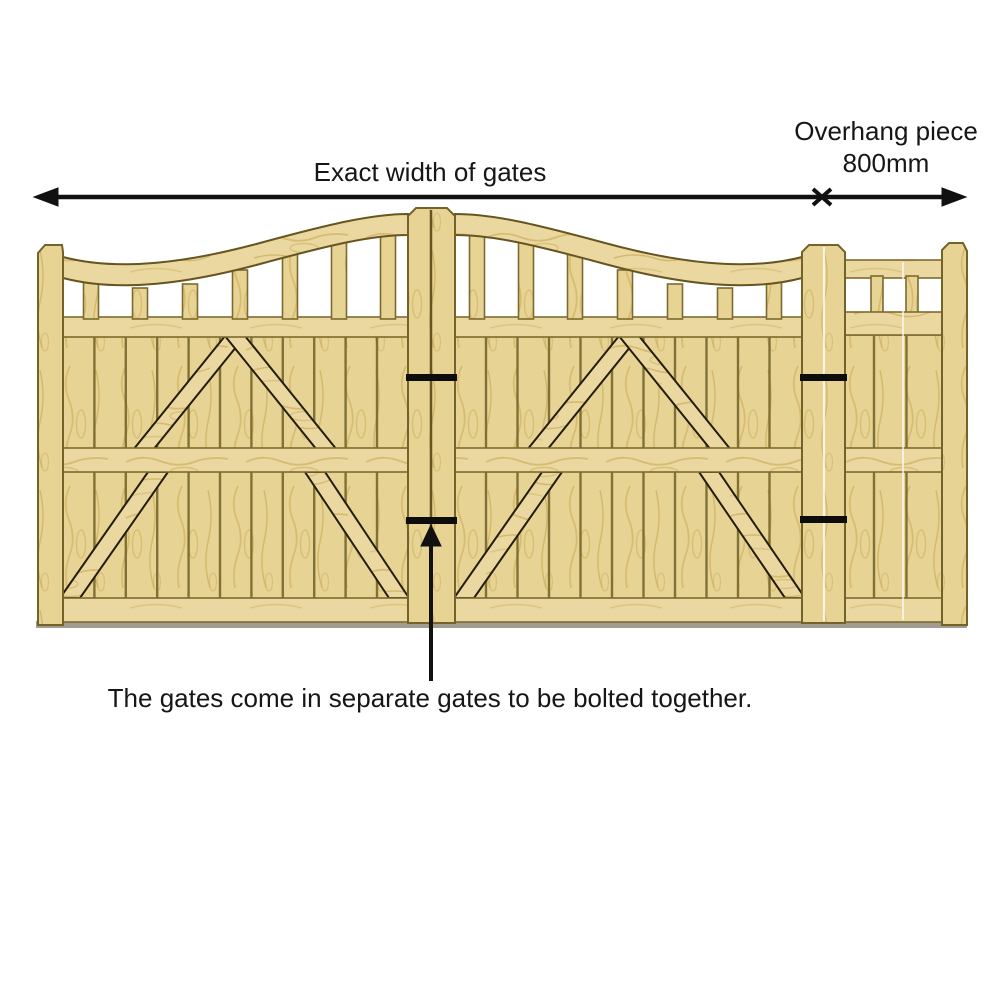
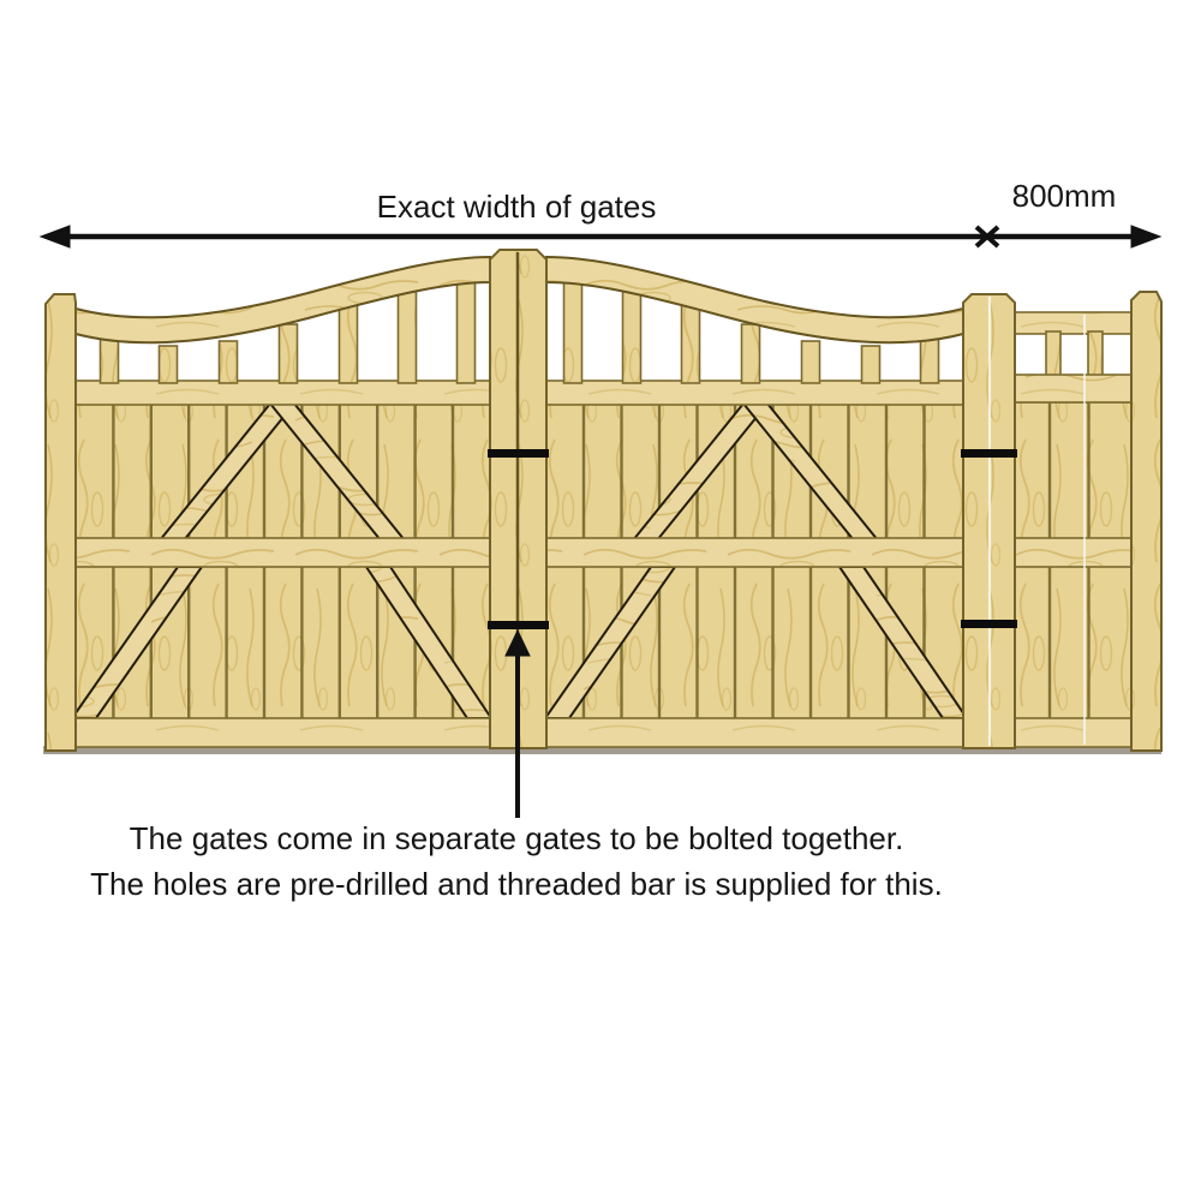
  Exact width of gates
- Overhang piece
  800mm
  The gates come in separate gates to be bolted together.
+ The holes are pre-drilled and threaded bar is supplied for this.
